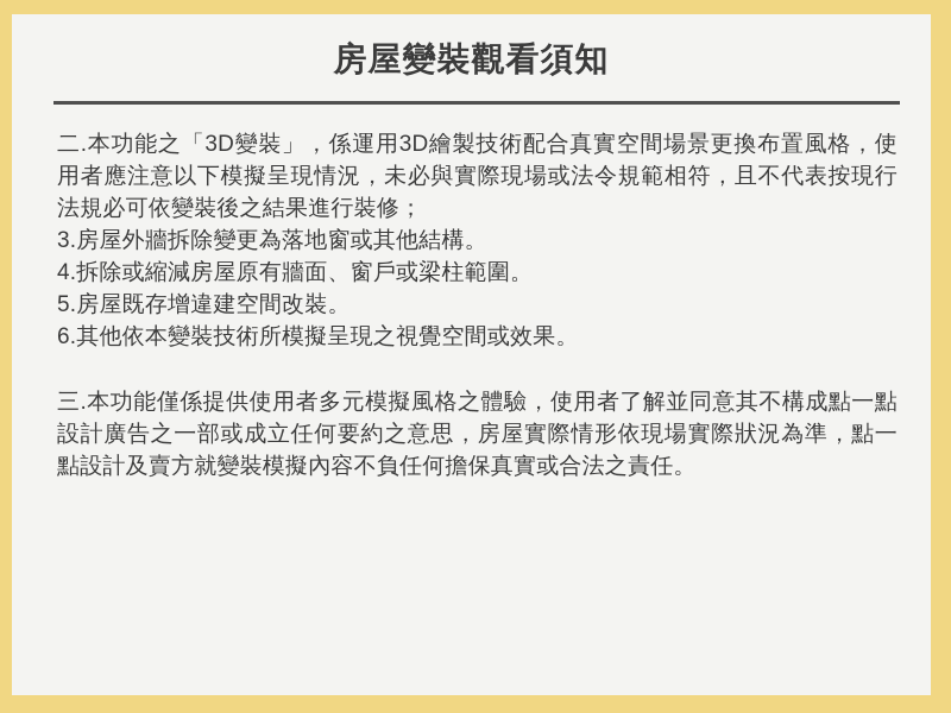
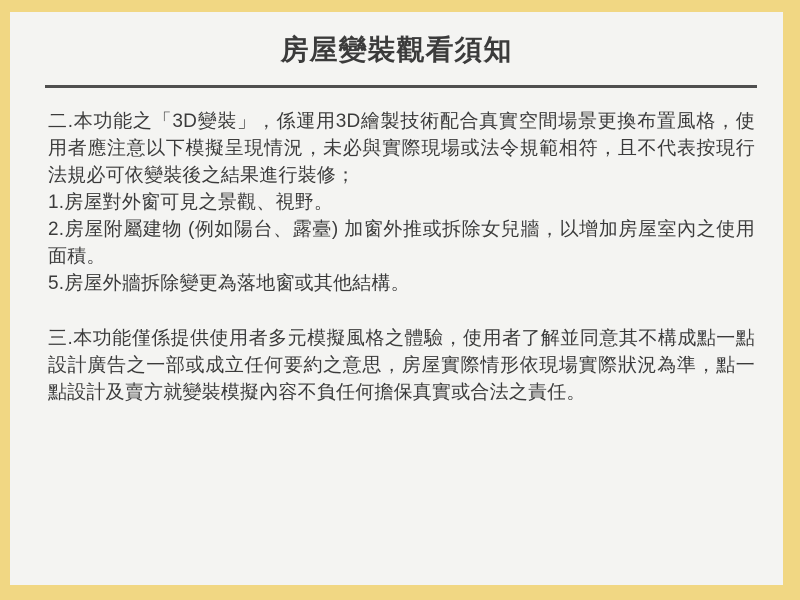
  房屋變裝觀看須知
  二.本功能之「3D變裝」，係運用3D繪製技術配合真實空間場景更換布置風格，使用者應注意以下模擬呈現情況，未必與實際現場或法令規範相符，且不代表按現行法規必可依變裝後之結果進行裝修；
+ 1.房屋對外窗可見之景觀、視野。
+ 2.房屋附屬建物 (例如陽台、露臺) 加窗外推或拆除女兒牆，以增加房屋室內之使用面積。
- 3.房屋外牆拆除變更為落地窗或其他結構。
+ 5.房屋外牆拆除變更為落地窗或其他結構。
- 4.拆除或縮減房屋原有牆面、窗戶或梁柱範圍。
- 5.房屋既存增違建空間改裝。
- 6.其他依本變裝技術所模擬呈現之視覺空間或效果。
  三.本功能僅係提供使用者多元模擬風格之體驗，使用者了解並同意其不構成點一點設計廣告之一部或成立任何要約之意思，房屋實際情形依現場實際狀況為準，點一點設計及賣方就變裝模擬內容不負任何擔保真實或合法之責任。
